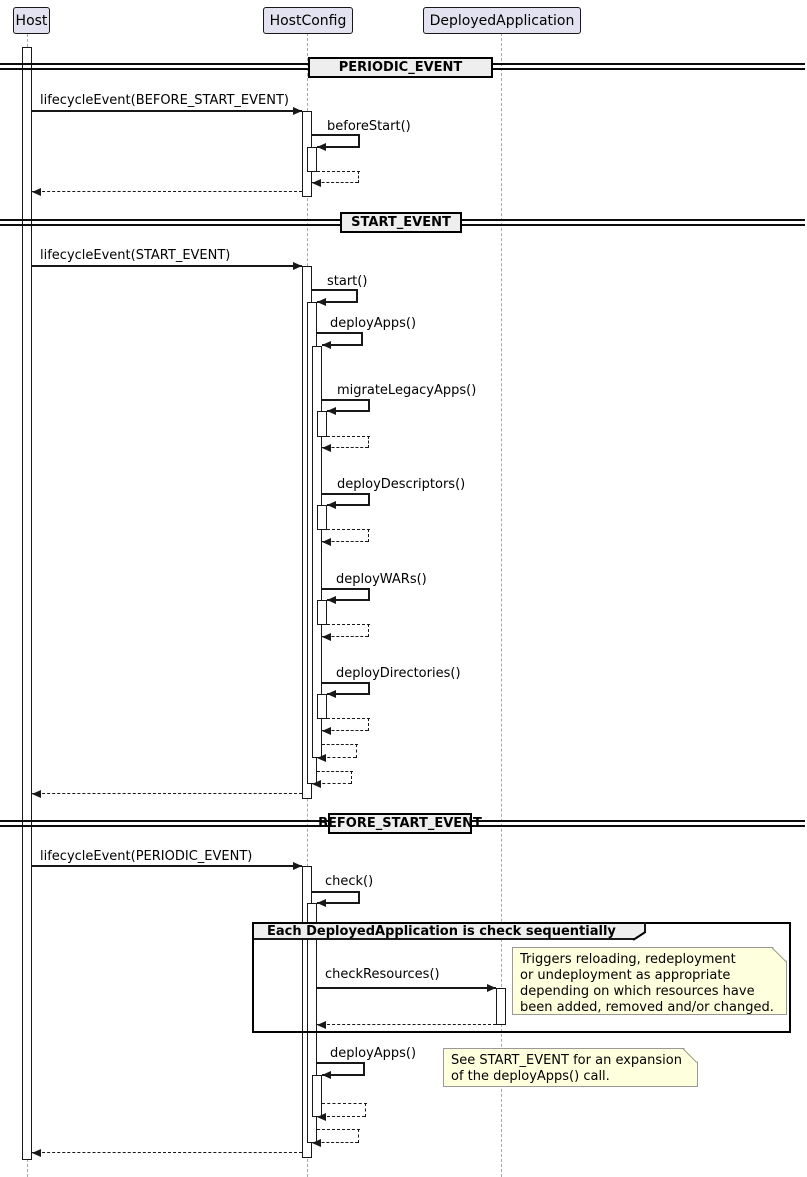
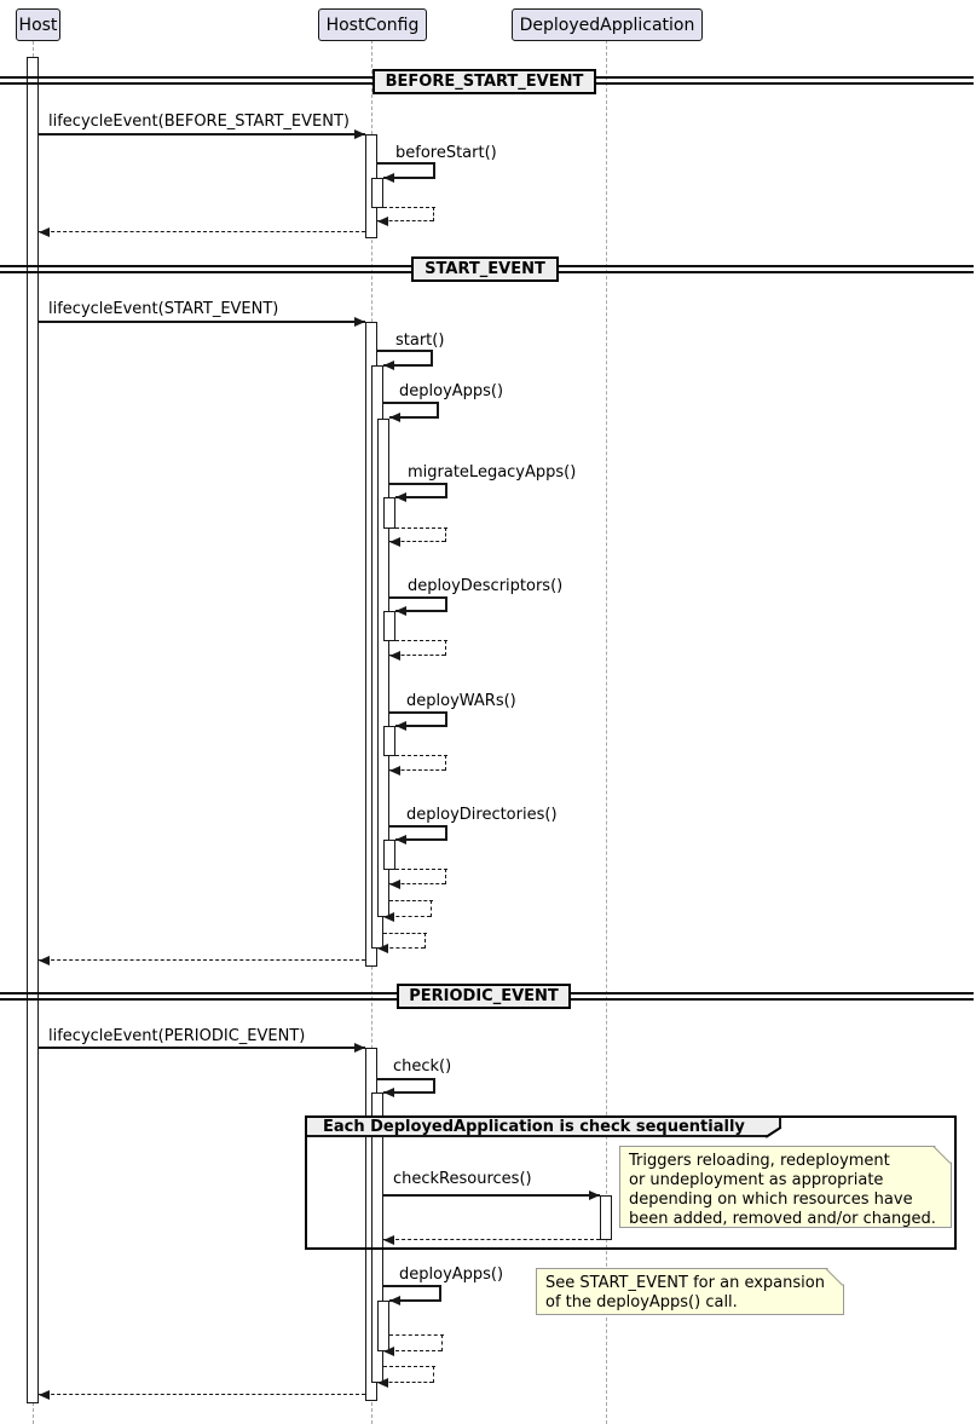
  Host
  HostConfig
  DeployedApplication
- PERIODIC_EVENT
+ BEFORE_START_EVENT
  START_EVENT
- BEFORE_START_EVENT
+ PERIODIC_EVENT
  lifecycleEvent(BEFORE_START_EVENT)
  beforeStart()
  lifecycleEvent(START_EVENT)
  start()
  deployApps()
  migrateLegacyApps()
  deployDescriptors()
  deployWARs()
  deployDirectories()
  lifecycleEvent(PERIODIC_EVENT)
  check()
  Each DeployedApplication is check sequentially
  checkResources()
  Triggers reloading, redeployment
  or undeployment as appropriate
  depending on which resources have
  been added, removed and/or changed.
  deployApps()
  See START_EVENT for an expansion
  of the deployApps() call.
